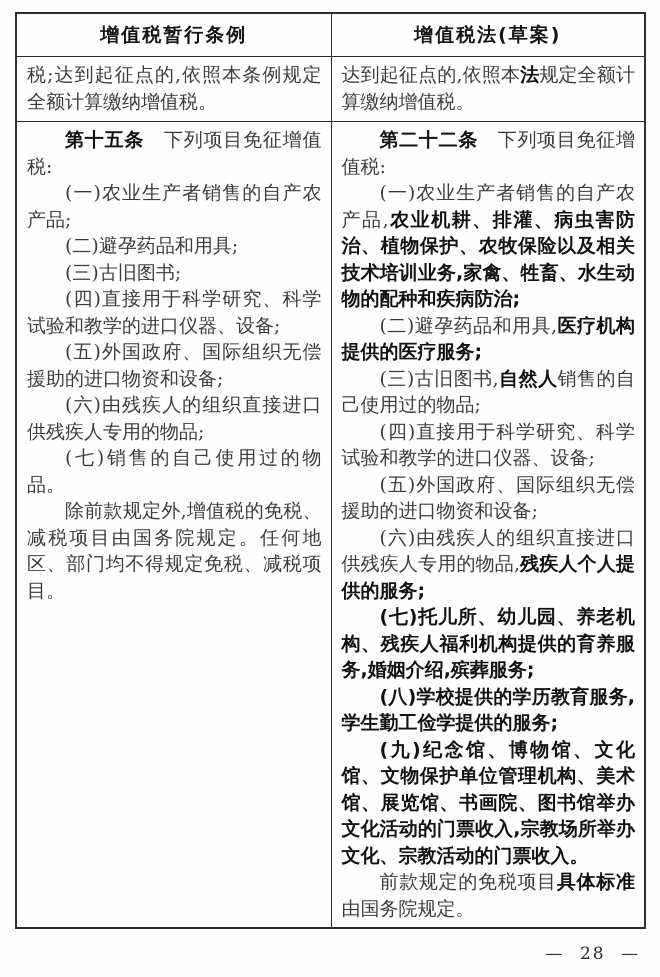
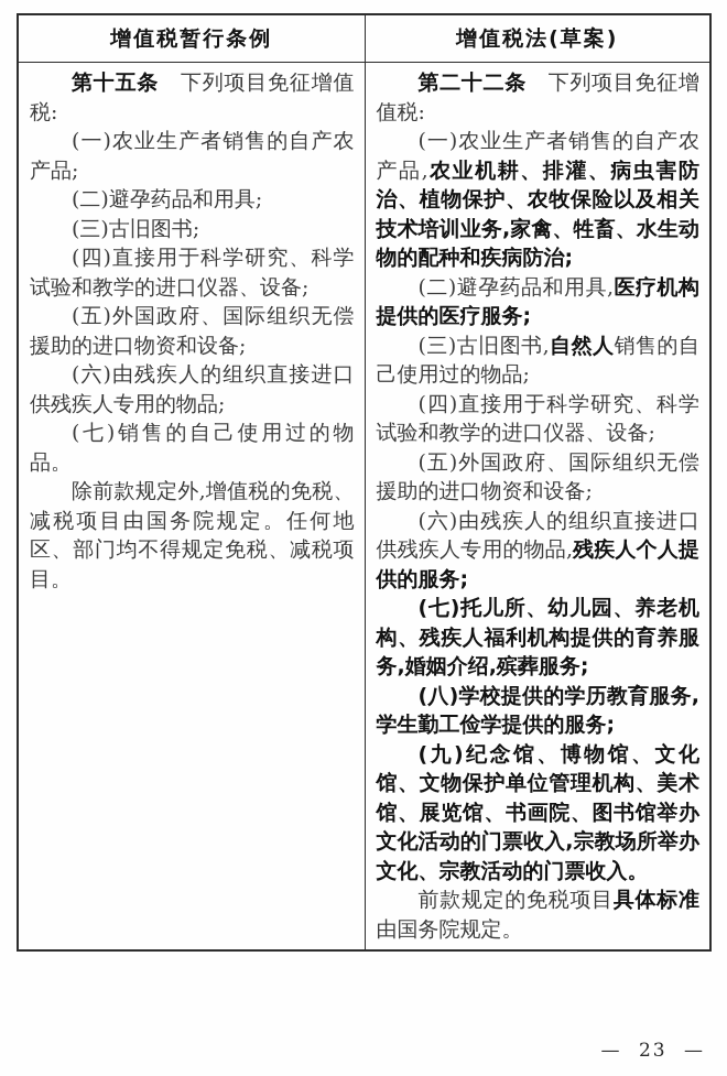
  增值税暂行条例	增值税法(草案)
- 税;达到起征点的,依照本条例规定全额计算缴纳增值税。	达到起征点的,依照本法规定全额计算缴纳增值税。
  第十五条 下列项目免征增值税:(一)农业生产者销售的自产农产品;(二)避孕药品和用具;(三)古旧图书;(四)直接用于科学研究、科学试验和教学的进口仪器、设备;(五)外国政府、国际组织无偿援助的进口物资和设备;(六)由残疾人的组织直接进口供残疾人专用的物品;(七)销售的自己使用过的物品。除前款规定外,增值税的免税、减税项目由国务院规定。任何地区、部门均不得规定免税、减税项目。	第二十二条 下列项目免征增值税:(一)农业生产者销售的自产农产品,农业机耕、排灌、病虫害防治、植物保护、农牧保险以及相关技术培训业务,家禽、牲畜、水生动物的配种和疾病防治;(二)避孕药品和用具,医疗机构提供的医疗服务;(三)古旧图书,自然人销售的自己使用过的物品;(四)直接用于科学研究、科学试验和教学的进口仪器、设备;(五)外国政府、国际组织无偿援助的进口物资和设备;(六)由残疾人的组织直接进口供残疾人专用的物品,残疾人个人提供的服务;(七)托儿所、幼儿园、养老机构、残疾人福利机构提供的育养服务,婚姻介绍,殡葬服务;(八)学校提供的学历教育服务,学生勤工俭学提供的服务;(九)纪念馆、博物馆、文化馆、文物保护单位管理机构、美术馆、展览馆、书画院、图书馆举办文化活动的门票收入,宗教场所举办文化、宗教活动的门票收入。前款规定的免税项目具体标准由国务院规定。
- — 28 —
+ — 23 —
